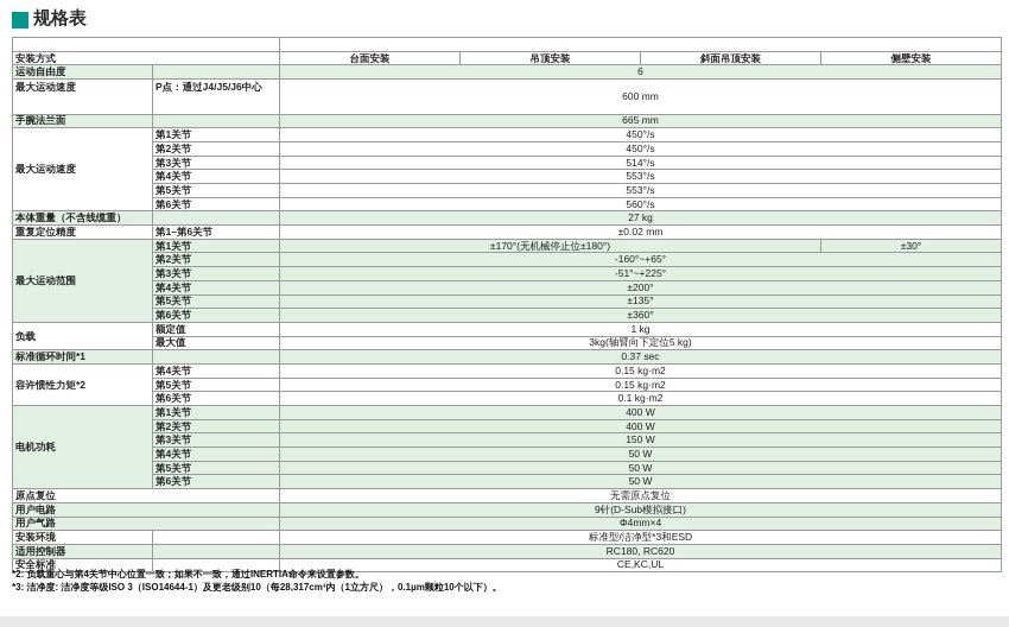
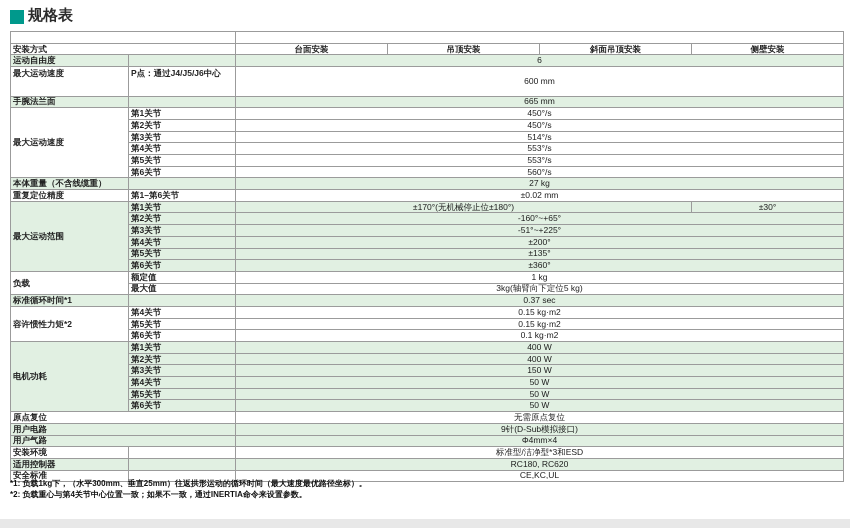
  规格表
  	C3
  安装方式	台面安装	吊顶安装	斜面吊顶安装	侧壁安装
  运动自由度		6
  最大运动速度	P点：通过J4/J5/J6中心	600 mm
  手腕法兰面		665 mm
  最大运动速度	第1关节	450°/s
  第2关节	450°/s
  第3关节	514°/s
  第4关节	553°/s
  第5关节	553°/s
  第6关节	560°/s
  本体重量（不含线缆重）		27 kg
  重复定位精度	第1–第6关节	±0.02 mm
  最大运动范围	第1关节	±170°(无机械停止位±180°)	±30°
  第2关节	-160°~+65°
  第3关节	-51°~+225°
  第4关节	±200°
  第5关节	±135°
  第6关节	±360°
  负载	额定值	1 kg
  最大值	3kg(轴臂向下定位5 kg)
  标准循环时间*1		0.37 sec
  容许惯性力矩*2	第4关节	0.15 kg·m2
  第5关节	0.15 kg·m2
  第6关节	0.1 kg·m2
  电机功耗	第1关节	400 W
  第2关节	400 W
  第3关节	150 W
  第4关节	50 W
  第5关节	50 W
  第6关节	50 W
  原点复位	无需原点复位
  用户电路	9针(D-Sub模拟接口)
  用户气路	Φ4mm×4
  安装环境		标准型/洁净型*3和ESD
  适用控制器		RC180, RC620
  安全标准		CE,KC,UL
+ *1: 负载1kg下，（水平300mm、垂直25mm）往返拱形运动的循环时间（最大速度最优路径坐标）。
  *2: 负载重心与第4关节中心位置一致；如果不一致，通过INERTIA命令来设置参数。
- *3: 洁净度: 洁净度等级ISO 3（ISO14644-1）及更老级别10（每28,317cm³内（1立方尺），0.1µm颗粒10个以下）。
